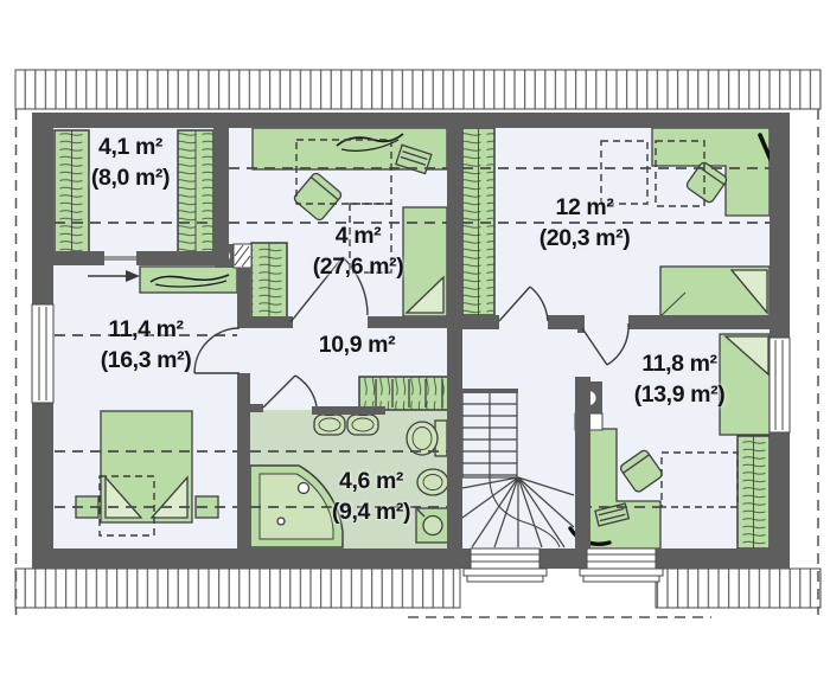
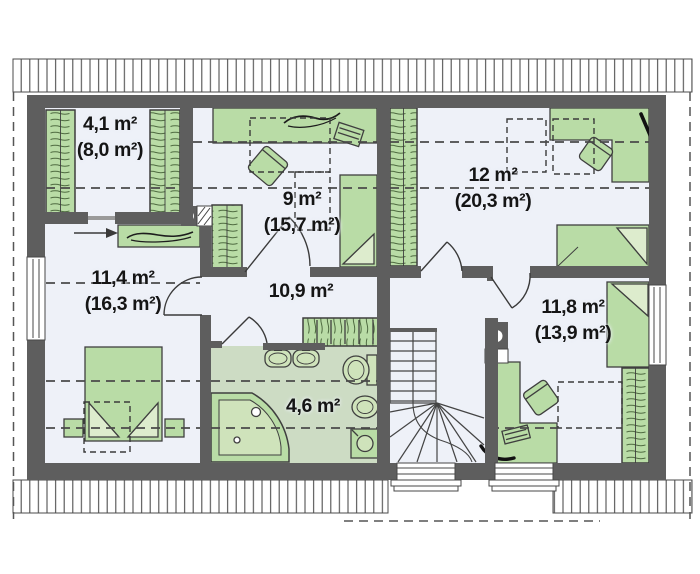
  4,1 m²
  (8,0 m²)
- 4 m²
+ 9 m²
- (27,6 m²)
+ (15,7 m²)
  12 m²
  (20,3 m²)
  11,4 m²
  (16,3 m²)
  10,9 m²
  4,6 m²
- (9,4 m²)
  11,8 m²
  (13,9 m²)
